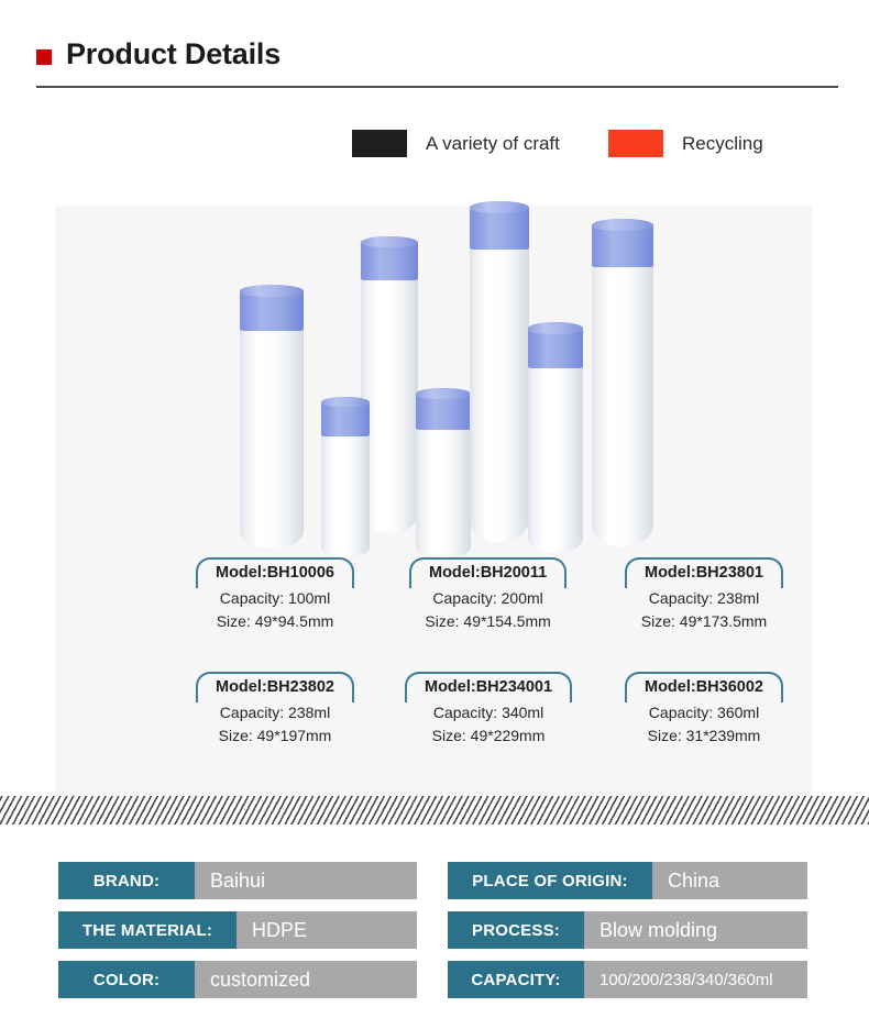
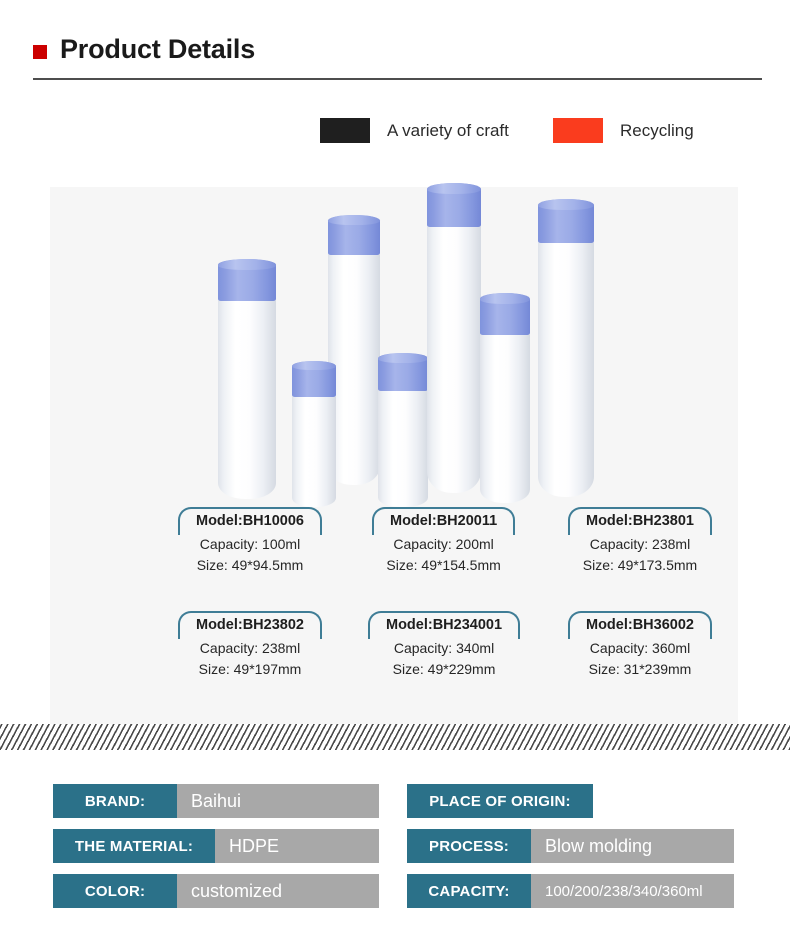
  Product Details
  A variety of craft
  Recycling
  Model:BH10006
  Capacity: 100ml
  Size: 49*94.5mm
  Model:BH20011
  Capacity: 200ml
  Size: 49*154.5mm
  Model:BH23801
  Capacity: 238ml
  Size: 49*173.5mm
  Model:BH23802
  Capacity: 238ml
  Size: 49*197mm
  Model:BH234001
  Capacity: 340ml
  Size: 49*229mm
  Model:BH36002
  Capacity: 360ml
  Size: 31*239mm
  BRAND:
  Baihui
  THE MATERIAL:
  HDPE
  COLOR:
  customized
  PLACE OF ORIGIN:
- China
  PROCESS:
  Blow molding
  CAPACITY:
  100/200/238/340/360ml
